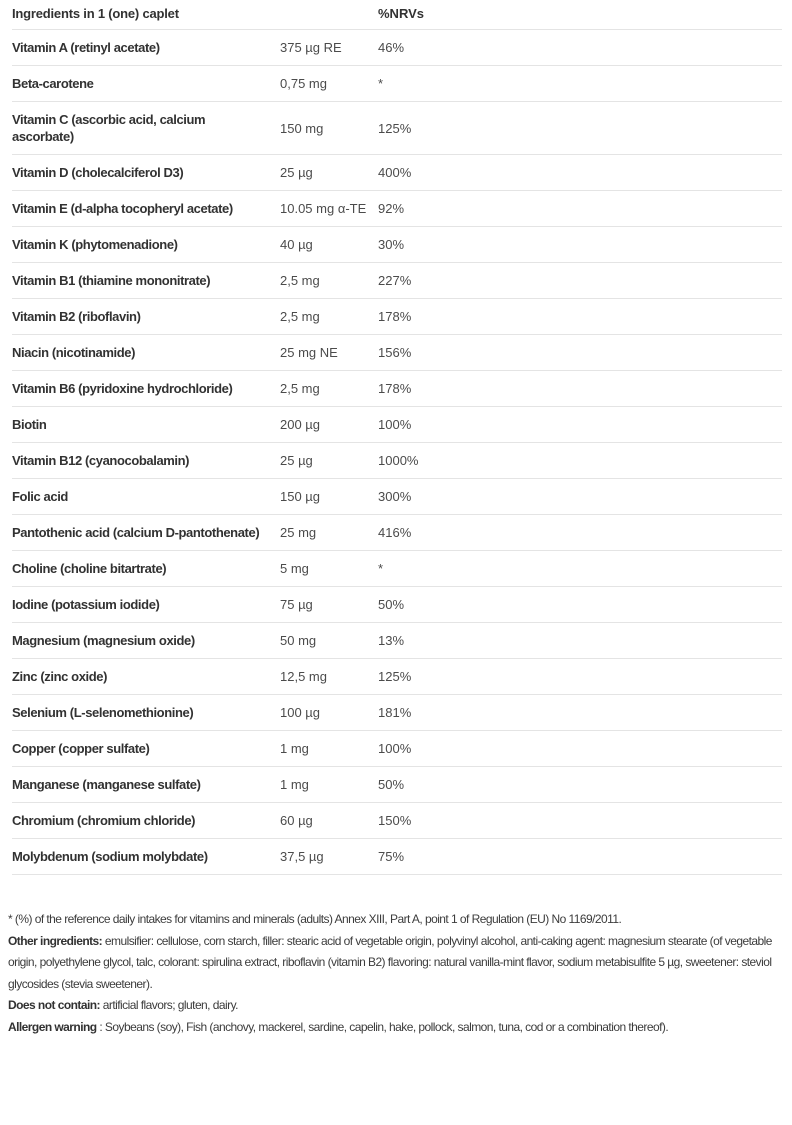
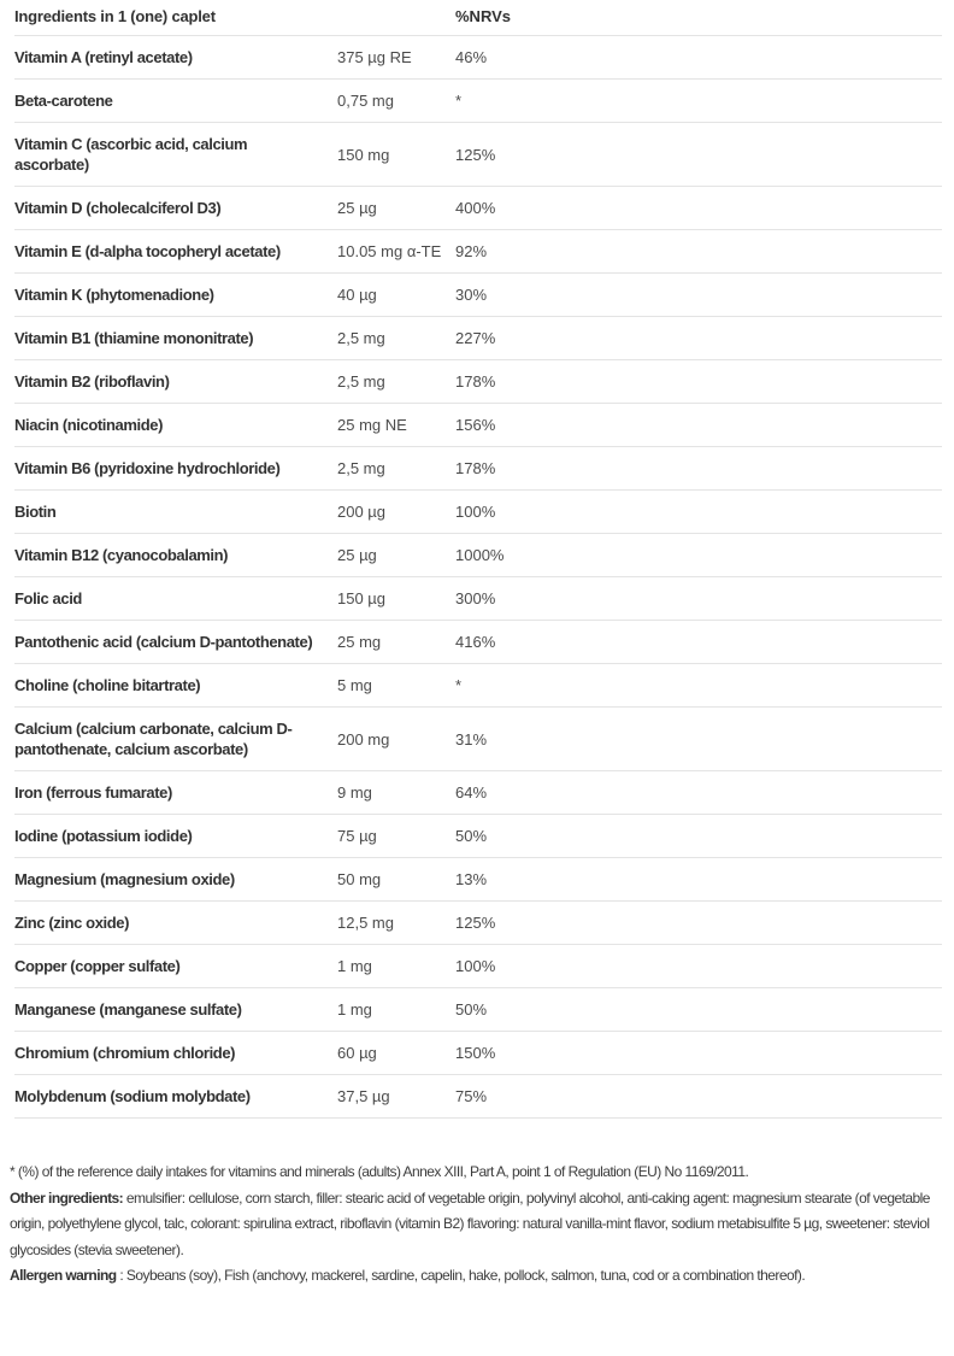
  Ingredients in 1 (one) caplet
  %NRVs
  Vitamin A (retinyl acetate)
  375 µg RE
  46%
  Beta-carotene
  0,75 mg
  *
  Vitamin C (ascorbic acid, calcium ascorbate)
  150 mg
  125%
  Vitamin D (cholecalciferol D3)
  25 µg
  400%
  Vitamin E (d-alpha tocopheryl acetate)
  10.05 mg α-TE
  92%
  Vitamin K (phytomenadione)
  40 µg
  30%
  Vitamin B1 (thiamine mononitrate)
  2,5 mg
  227%
  Vitamin B2 (riboflavin)
  2,5 mg
  178%
  Niacin (nicotinamide)
  25 mg NE
  156%
  Vitamin B6 (pyridoxine hydrochloride)
  2,5 mg
  178%
  Biotin
  200 µg
  100%
  Vitamin B12 (cyanocobalamin)
  25 µg
  1000%
  Folic acid
  150 µg
  300%
  Pantothenic acid (calcium D-pantothenate)
  25 mg
  416%
  Choline (choline bitartrate)
  5 mg
  *
+ Calcium (calcium carbonate, calcium D-pantothenate, calcium ascorbate)
+ 200 mg
+ 31%
+ Iron (ferrous fumarate)
+ 9 mg
+ 64%
  Iodine (potassium iodide)
  75 µg
  50%
  Magnesium (magnesium oxide)
  50 mg
  13%
  Zinc (zinc oxide)
  12,5 mg
  125%
- Selenium (L-selenomethionine)
- 100 µg
- 181%
  Copper (copper sulfate)
  1 mg
  100%
  Manganese (manganese sulfate)
  1 mg
  50%
  Chromium (chromium chloride)
  60 µg
  150%
  Molybdenum (sodium molybdate)
  37,5 µg
  75%
  * (%) of the reference daily intakes for vitamins and minerals (adults) Annex XIII, Part A, point 1 of Regulation (EU) No 1169/2011.
  Other ingredients: emulsifier: cellulose, corn starch, filler: stearic acid of vegetable origin, polyvinyl alcohol, anti-caking agent: magnesium stearate (of vegetable origin, polyethylene glycol, talc, colorant: spirulina extract, riboflavin (vitamin B2) flavoring: natural vanilla-mint flavor, sodium metabisulfite 5 µg, sweetener: steviol glycosides (stevia sweetener).
- Does not contain: artificial flavors; gluten, dairy.
  Allergen warning : Soybeans (soy), Fish (anchovy, mackerel, sardine, capelin, hake, pollock, salmon, tuna, cod or a combination thereof).
